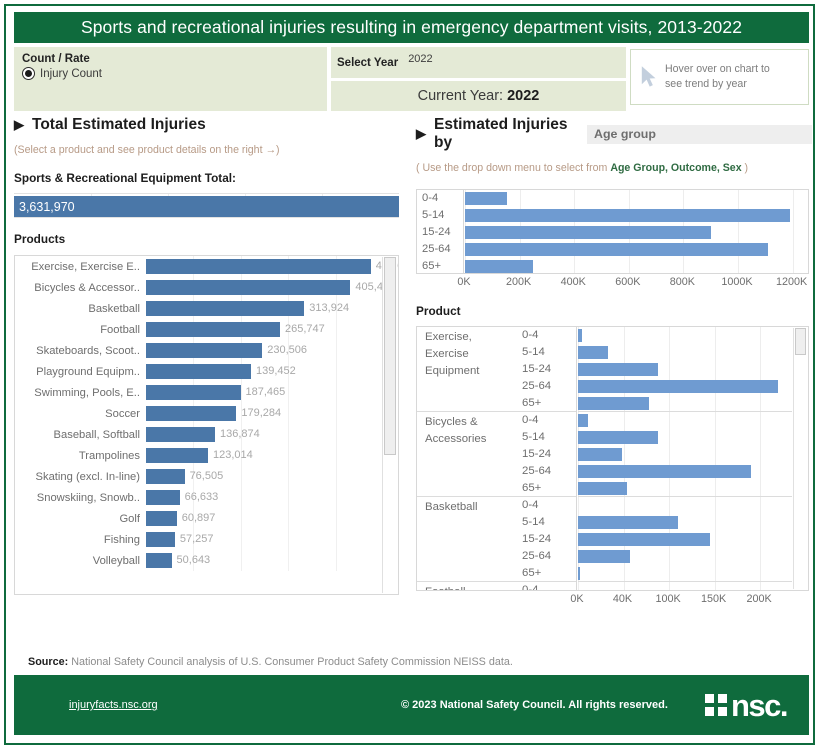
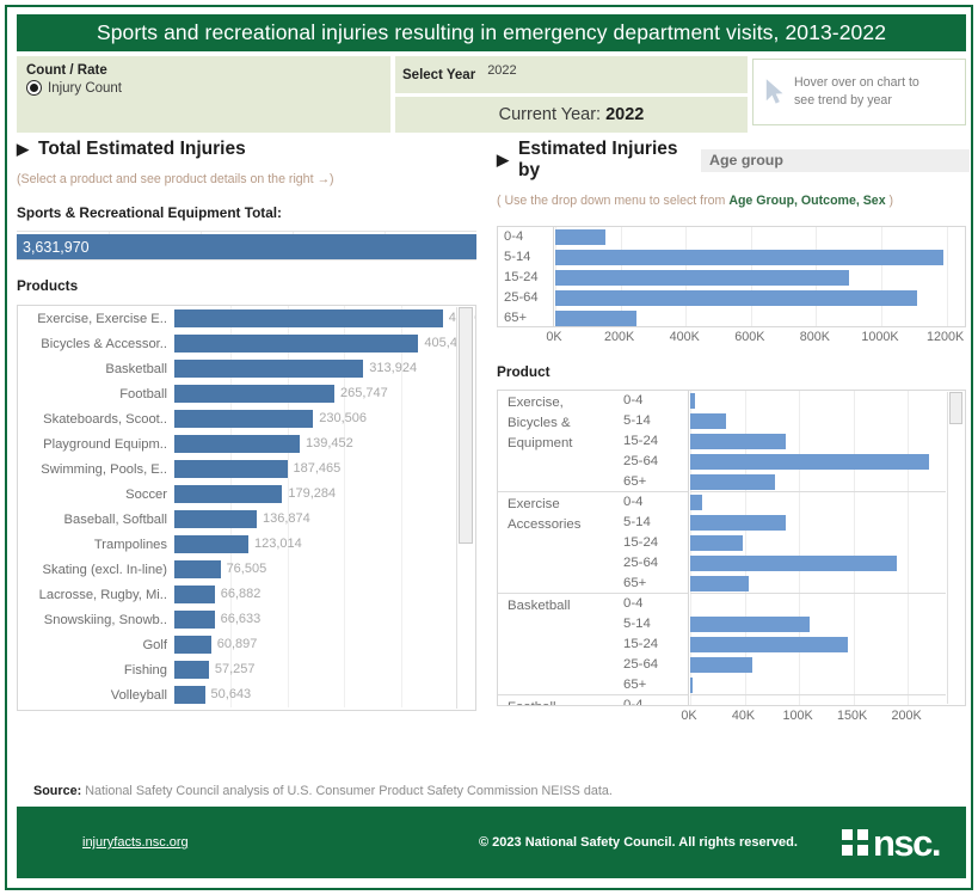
  Sports and recreational injuries resulting in emergency department visits, 2013-2022
  Count / Rate
  Injury Count
  Select Year
  2022
  Current Year:
  2022
  Hover over on chart to
  see trend by year
  ▶
  Total Estimated Injuries
  (Select a product and see product details on the right →)
  Sports & Recreational Equipment Total:
  3,631,970
  Products
  Exercise, Exercise E..
  Bicycles & Accessor..
  405,4
  Basketball
  313,924
  Football
  265,747
  Skateboards, Scoot..
  230,506
  Playground Equipm..
  139,452
  Swimming, Pools, E..
  187,465
  Soccer
  179,284
  Baseball, Softball
  136,874
  Trampolines
  123,014
  Skating (excl. In-line)
  76,505
+ Lacrosse, Rugby, Mi..
+ 66,882
  Snowskiing, Snowb..
  66,633
  Golf
  60,897
  Fishing
  57,257
  Volleyball
  50,643
  ▶
  Estimated Injuries by
  Age group
  ( Use the drop down menu to select from Age Group, Outcome, Sex )
  0-4
  5-14
  15-24
  25-64
  65+
  0K
  200K
  400K
  600K
  800K
  1000K
  1200K
  Product
  Exercise,
- Exercise
+ Bicycles &
  Equipment
  0-4
  5-14
  15-24
  25-64
  65+
- Bicycles &
+ Exercise
  Accessories
  0-4
  5-14
  15-24
  25-64
  65+
  Basketball
  0-4
  5-14
  15-24
  25-64
  65+
  0K
  40K
  100K
  150K
  200K
  Source: National Safety Council analysis of U.S. Consumer Product Safety Commission NEISS data.
  injuryfacts.nsc.org
  © 2023 National Safety Council. All rights reserved.
  nsc.
